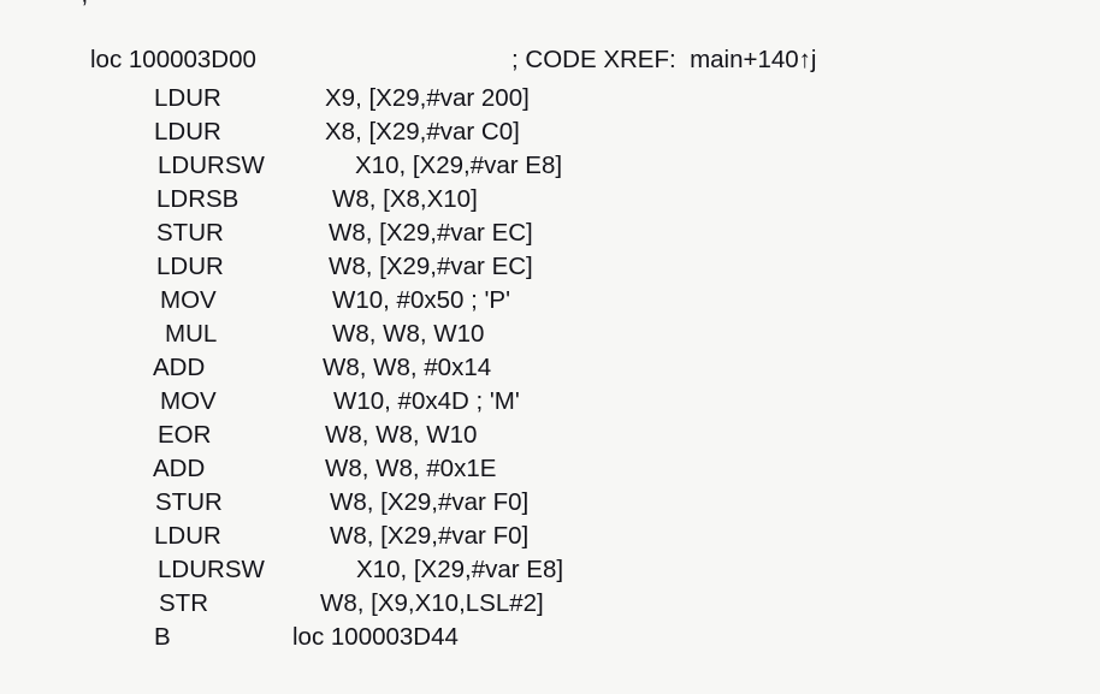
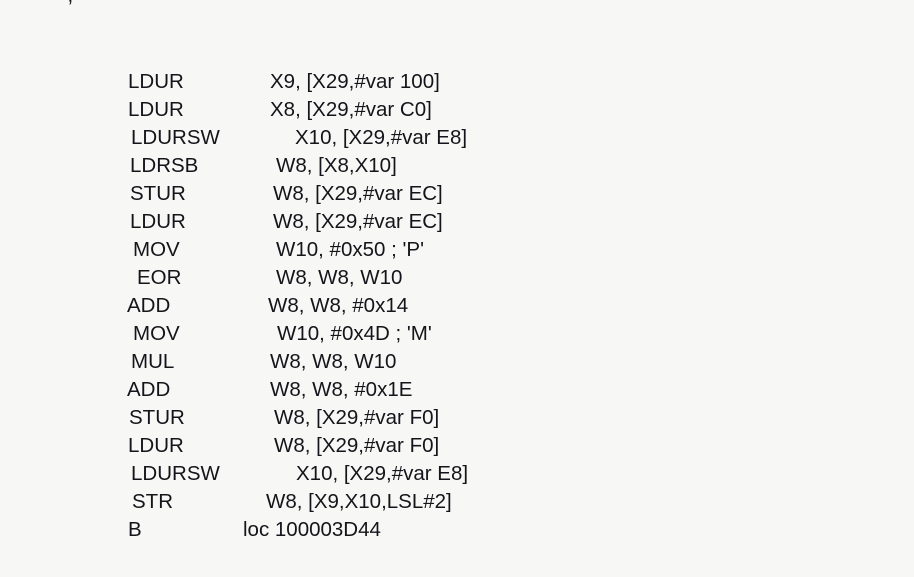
  ’
- loc 100003D00
- ; CODE XREF: main+140↑j
  LDUR
- X9, [X29,#var 200]
+ X9, [X29,#var 100]
  LDUR
  X8, [X29,#var C0]
  LDURSW
  X10, [X29,#var E8]
  LDRSB
  W8, [X8,X10]
  STUR
  W8, [X29,#var EC]
  LDUR
  W8, [X29,#var EC]
  MOV
  W10, #0x50 ; 'P'
- MUL
+ EOR
  W8, W8, W10
  ADD
  W8, W8, #0x14
  MOV
  W10, #0x4D ; 'M'
- EOR
+ MUL
  W8, W8, W10
  ADD
  W8, W8, #0x1E
  STUR
  W8, [X29,#var F0]
  LDUR
  W8, [X29,#var F0]
  LDURSW
  X10, [X29,#var E8]
  STR
  W8, [X9,X10,LSL#2]
  B
  loc 100003D44
